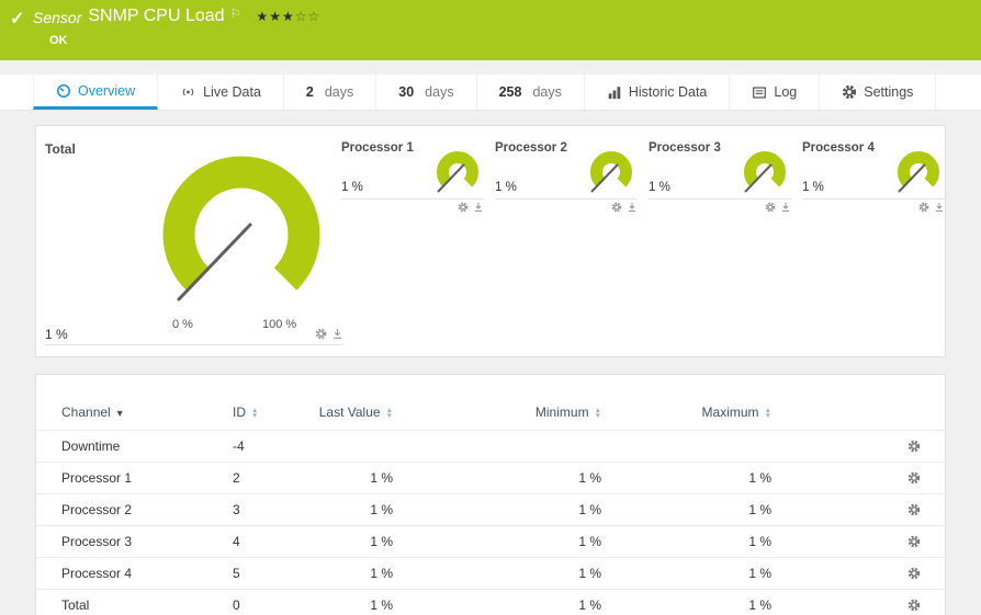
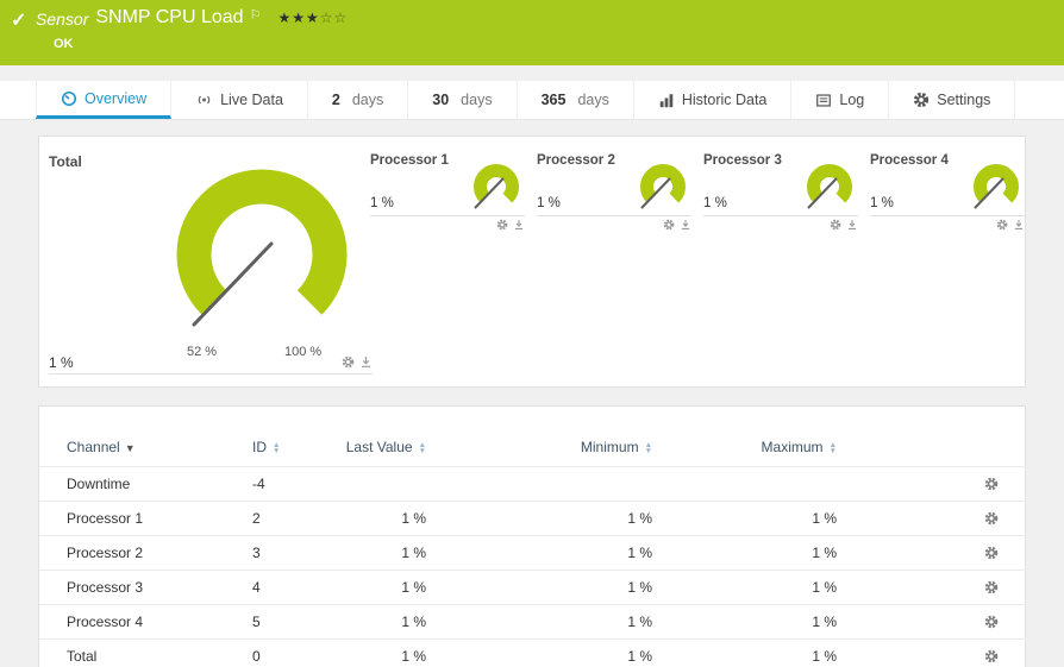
  ✓
  Sensor
  SNMP CPU Load
  ⚐
  ★★★☆☆
  OK
  Overview
  Live Data
  2
  days
  30
  days
- 258
+ 365
  days
  Historic Data
  Log
  Settings
  Total
- 0 %
+ 52 %
  100 %
  1 %
  Processor 1
  1 %
  Processor 2
  1 %
  Processor 3
  1 %
  Processor 4
  1 %
  Channel ▼	ID	Last Value	Minimum	Maximum
  Downtime	-4
  Processor 1	2	1 %	1 %	1 %
  Processor 2	3	1 %	1 %	1 %
  Processor 3	4	1 %	1 %	1 %
  Processor 4	5	1 %	1 %	1 %
  Total	0	1 %	1 %	1 %
